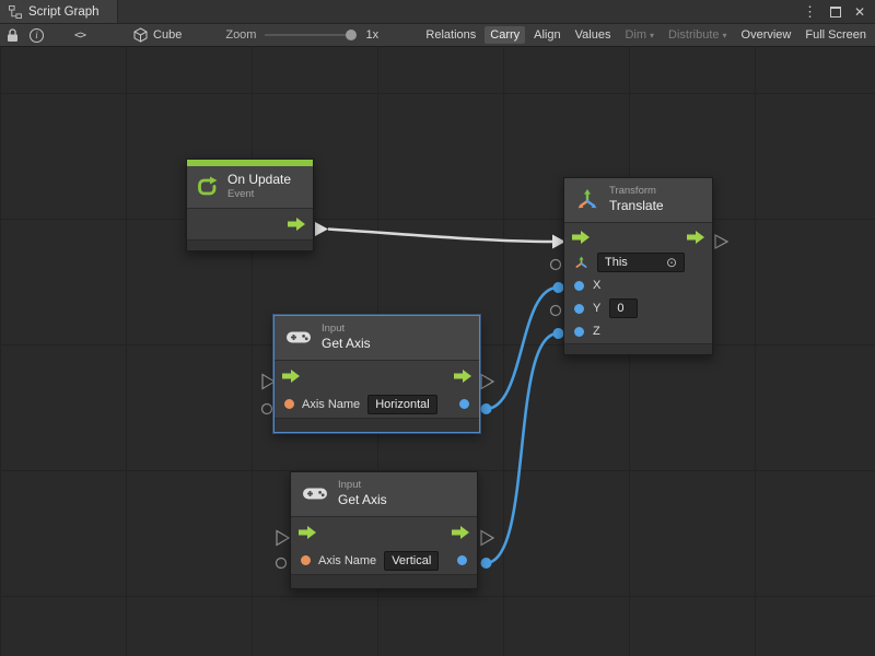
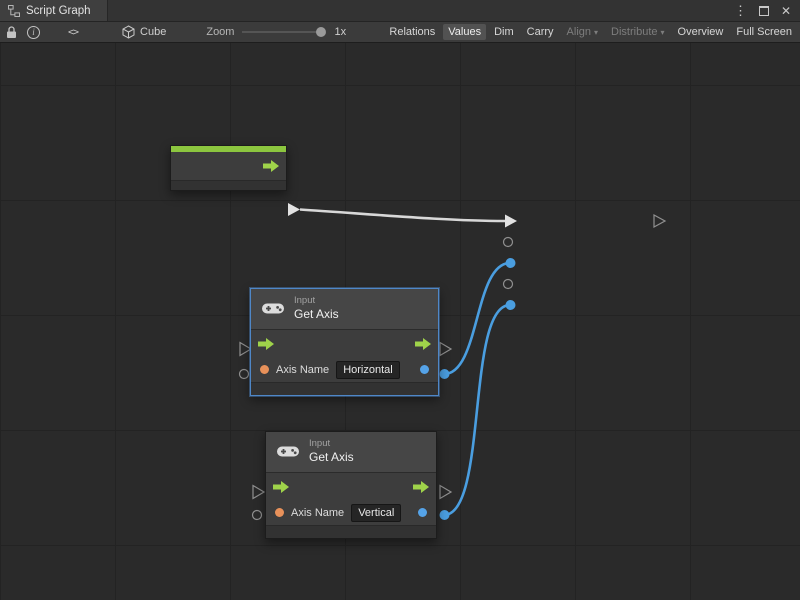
  Script Graph
  ⋮
  ✕
  i
  <>
  Cube
  Zoom
  1x
  Relations
- Carry
+ Values
- Align
+ Dim
- Values
+ Carry
- Dim
+ Align
  ▾
  Distribute
  ▾
  Overview
  Full Screen
- On Update
- Event
- Transform
- Translate
- This
- ⊙
- X
- Y
- 0
- Z
  Input
  Get Axis
  Axis Name
  Horizontal
  Input
  Get Axis
  Axis Name
  Vertical
